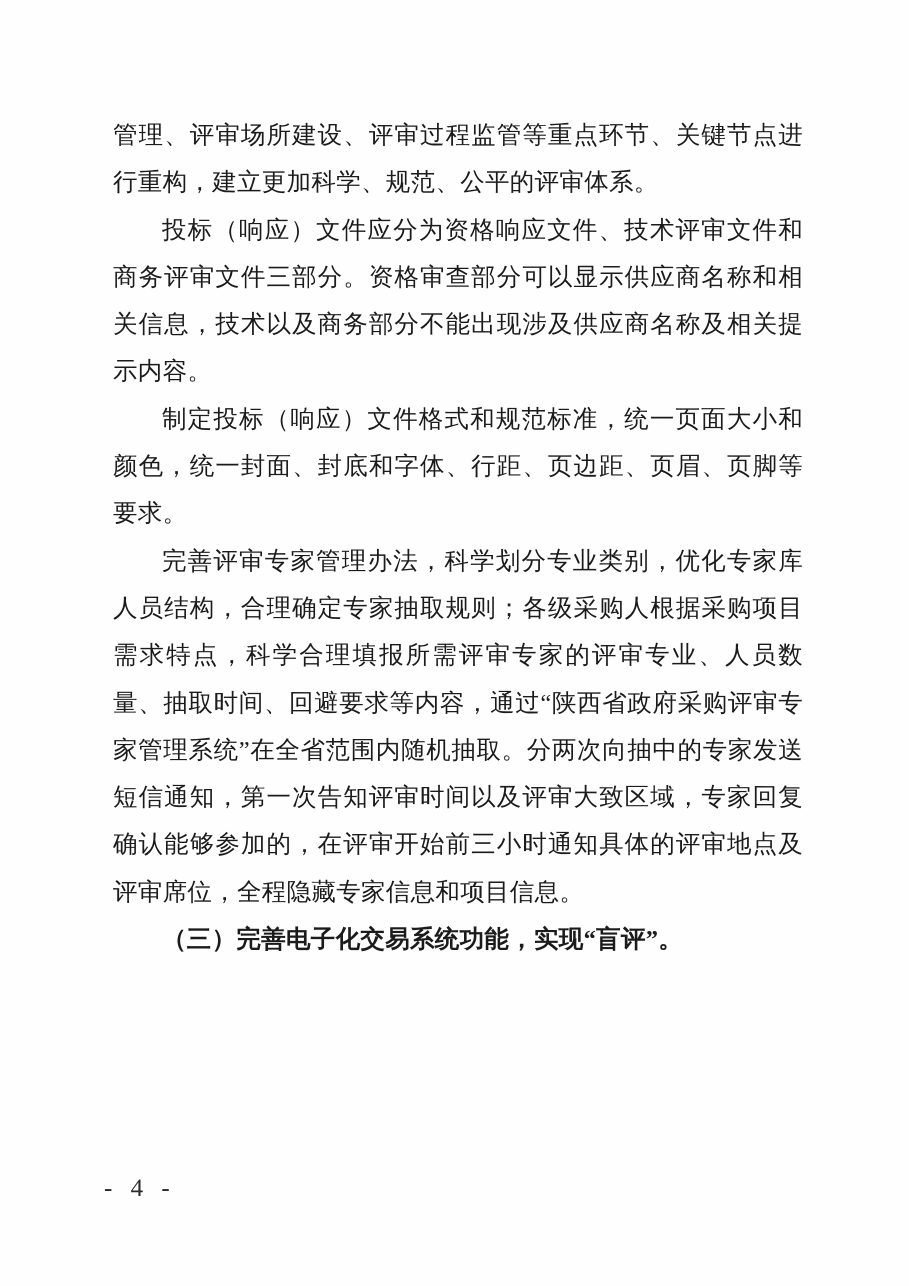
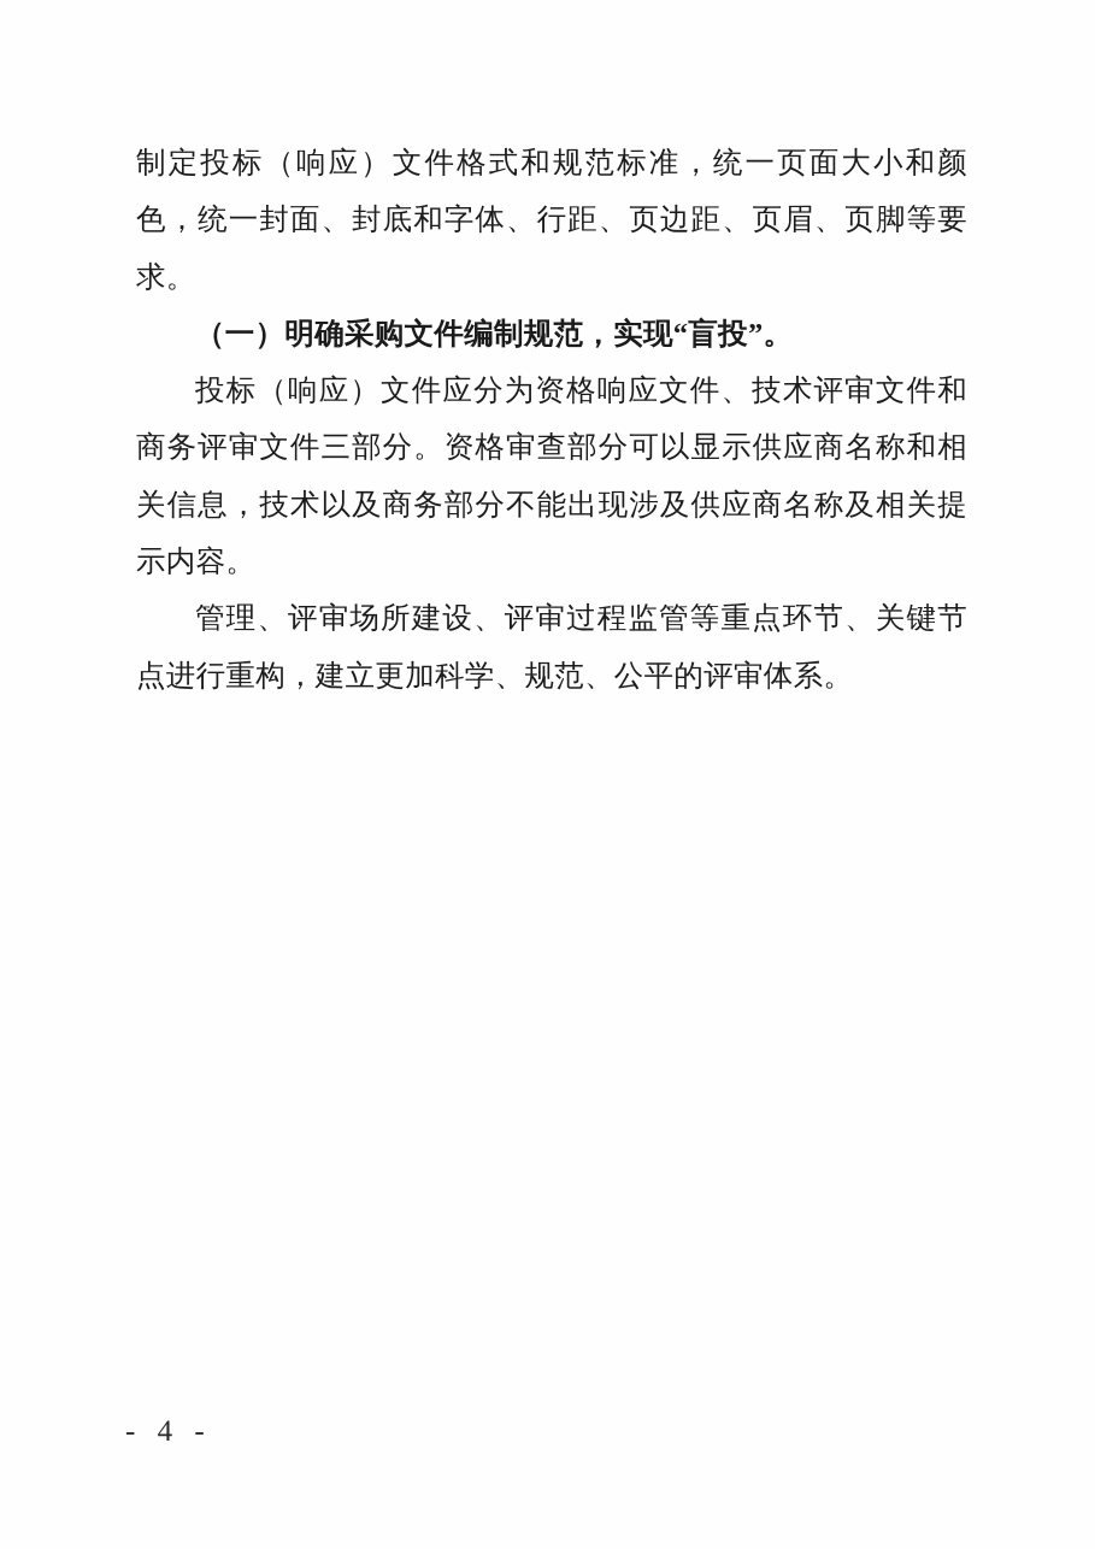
- 管理、评审场所建设、评审过程监管等重点环节、关键节点进行重构，建立更加科学、规范、公平的评审体系。
+ 制定投标（响应）文件格式和规范标准，统一页面大小和颜色，统一封面、封底和字体、行距、页边距、页眉、页脚等要求。
+ （一）明确采购文件编制规范，实现“盲投”。
  投标（响应）文件应分为资格响应文件、技术评审文件和商务评审文件三部分。资格审查部分可以显示供应商名称和相关信息，技术以及商务部分不能出现涉及供应商名称及相关提示内容。
- 制定投标（响应）文件格式和规范标准，统一页面大小和颜色，统一封面、封底和字体、行距、页边距、页眉、页脚等要求。
+ 管理、评审场所建设、评审过程监管等重点环节、关键节点进行重构，建立更加科学、规范、公平的评审体系。
- 完善评审专家管理办法，科学划分专业类别，优化专家库人员结构，合理确定专家抽取规则；各级采购人根据采购项目需求特点，科学合理填报所需评审专家的评审专业、人员数量、抽取时间、回避要求等内容，通过“陕西省政府采购评审专家管理系统”在全省范围内随机抽取。分两次向抽中的专家发送短信通知，第一次告知评审时间以及评审大致区域，专家回复确认能够参加的，在评审开始前三小时通知具体的评审地点及评审席位，全程隐藏专家信息和项目信息。
- （三）完善电子化交易系统功能，实现“盲评”。
  - 4 -
